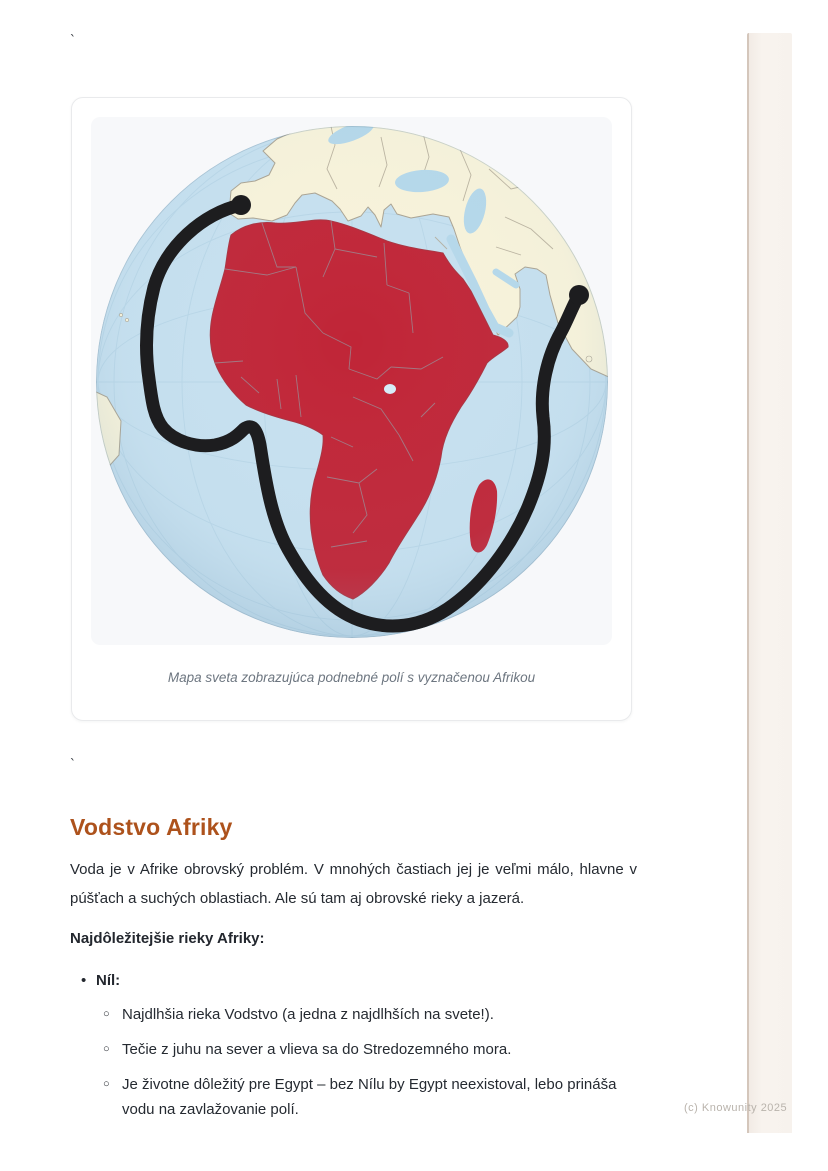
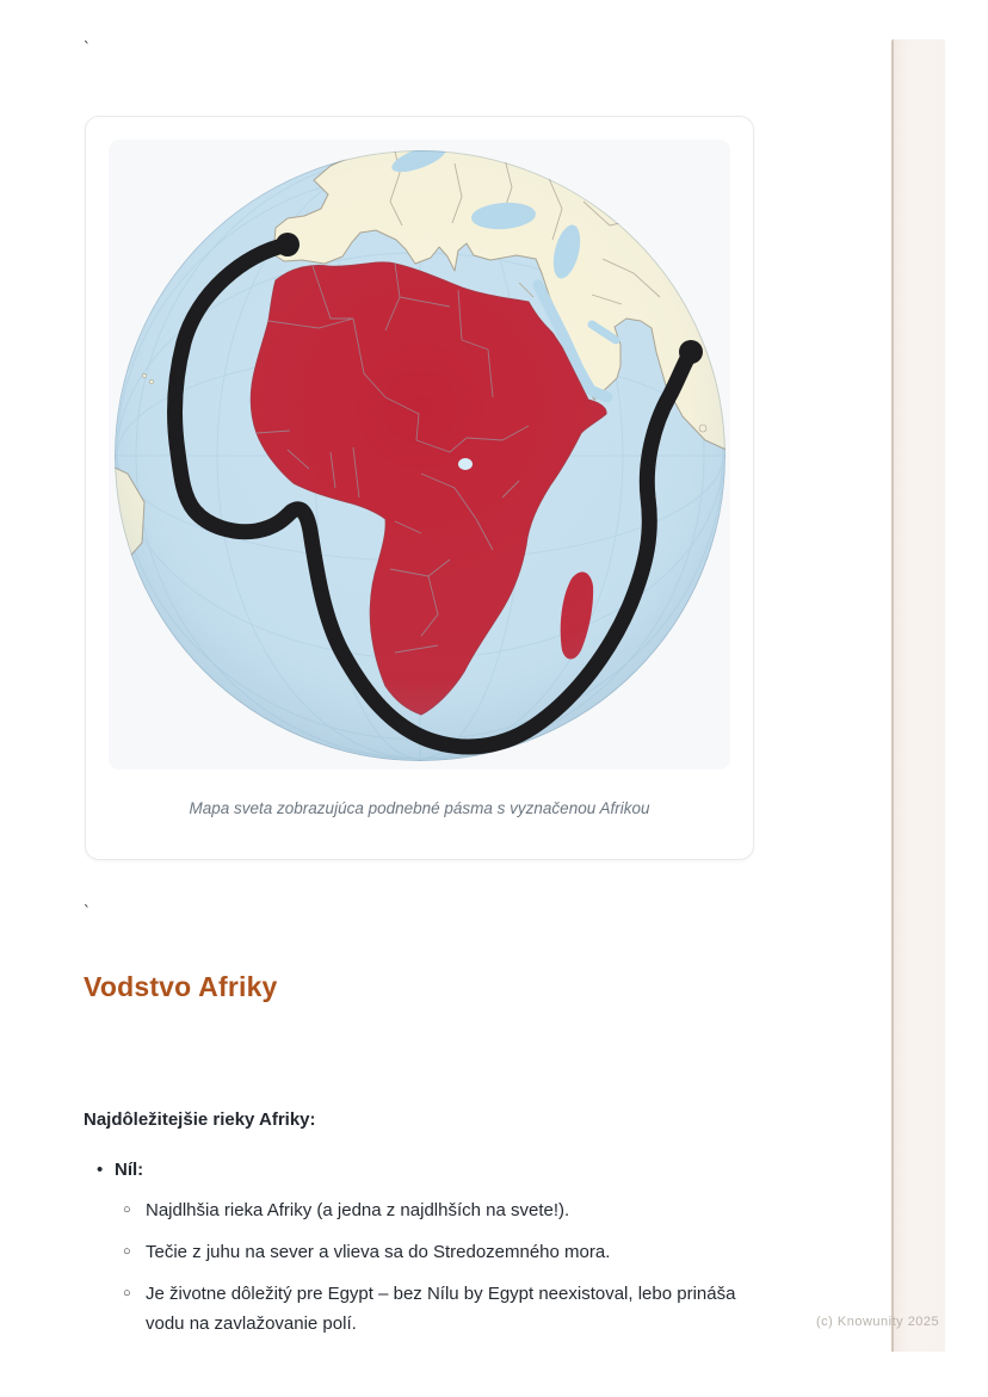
  `
- Mapa sveta zobrazujúca podnebné polí s vyznačenou Afrikou
+ Mapa sveta zobrazujúca podnebné pásma s vyznačenou Afrikou
  `
  Vodstvo Afriky
- Voda je v Afrike obrovský problém. V mnohých častiach jej je veľmi málo, hlavne v púšťach a suchých oblastiach. Ale sú tam aj obrovské rieky a jazerá.
  Najdôležitejšie rieky Afriky:
  •
  Níl:
  ○
- Najdlhšia rieka Vodstvo (a jedna z najdlhších na svete!).
+ Najdlhšia rieka Afriky (a jedna z najdlhších na svete!).
  ○
  Tečie z juhu na sever a vlieva sa do Stredozemného mora.
  ○
  Je životne dôležitý pre Egypt – bez Nílu by Egypt neexistoval, lebo prináša vodu na zavlažovanie polí.
  (c) Knowunity 2025
